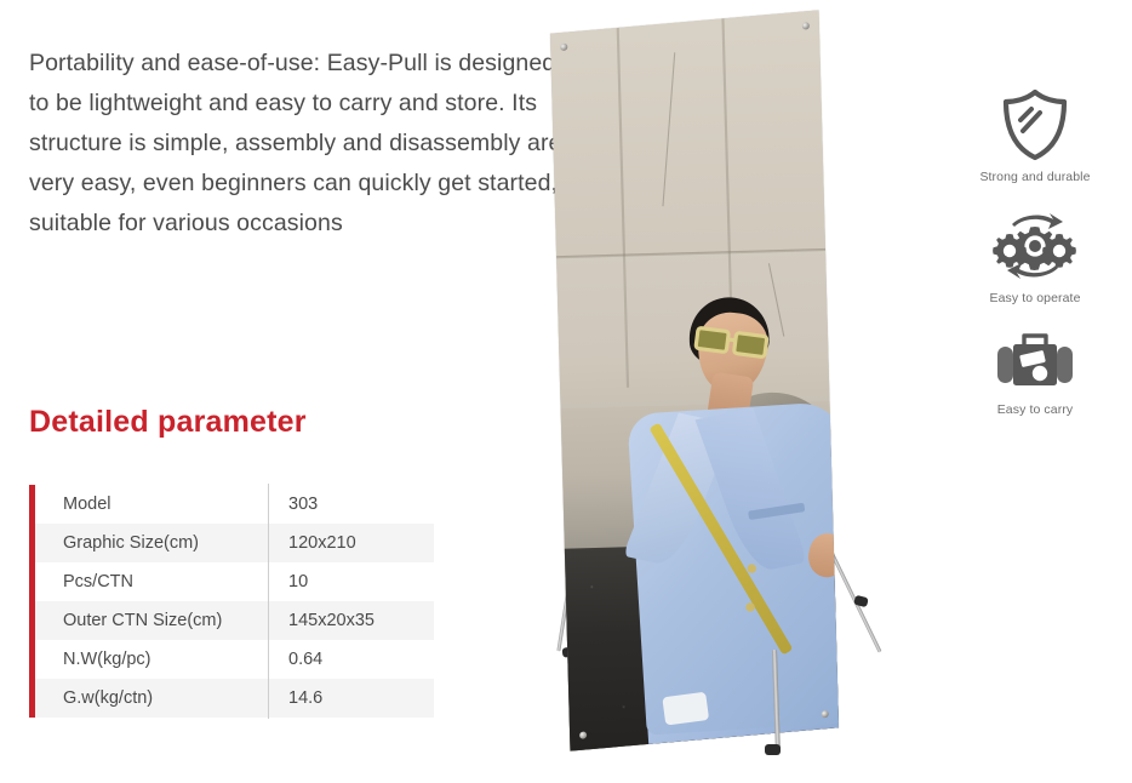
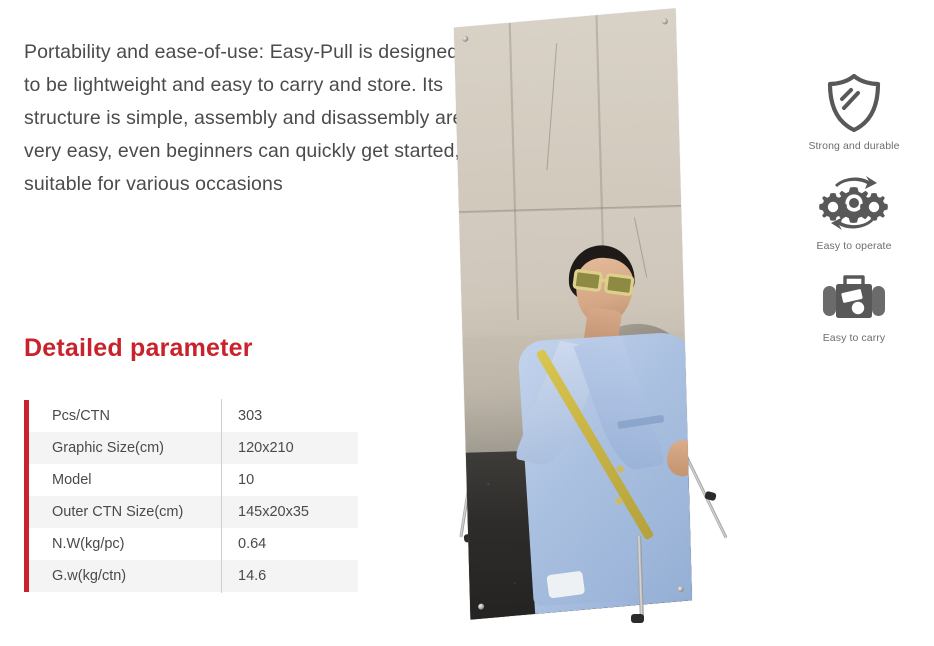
  Portability and ease-of-use: Easy-Pull is designed to be lightweight and easy to carry and store. Its structure is simple, assembly and disassembly ar very easy, even beginners can quickly get started suitable for various occasions
  Detailed parameter
- Model	303
+ Pcs/CTN	303
  Graphic Size(cm)	120x210
- Pcs/CTN	10
+ Model	10
  Outer CTN Size(cm)	145x20x35
  N.W(kg/pc)	0.64
  G.w(kg/ctn)	14.6
  Strong and durable
  Easy to operate
  Easy to carry
